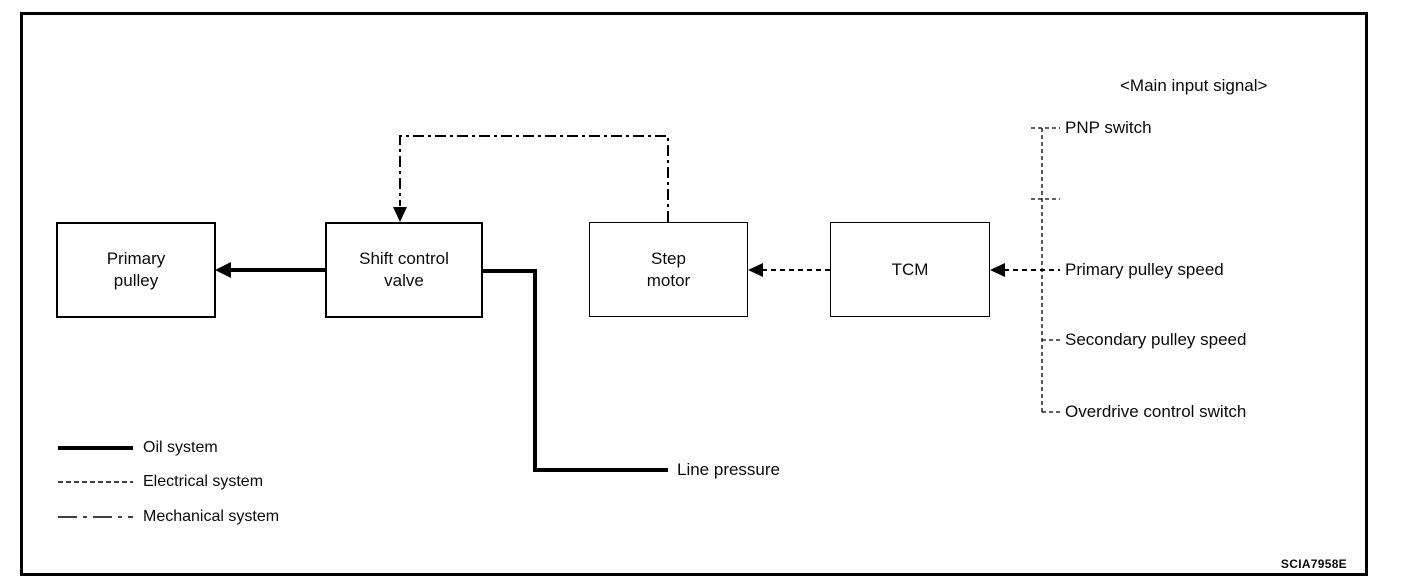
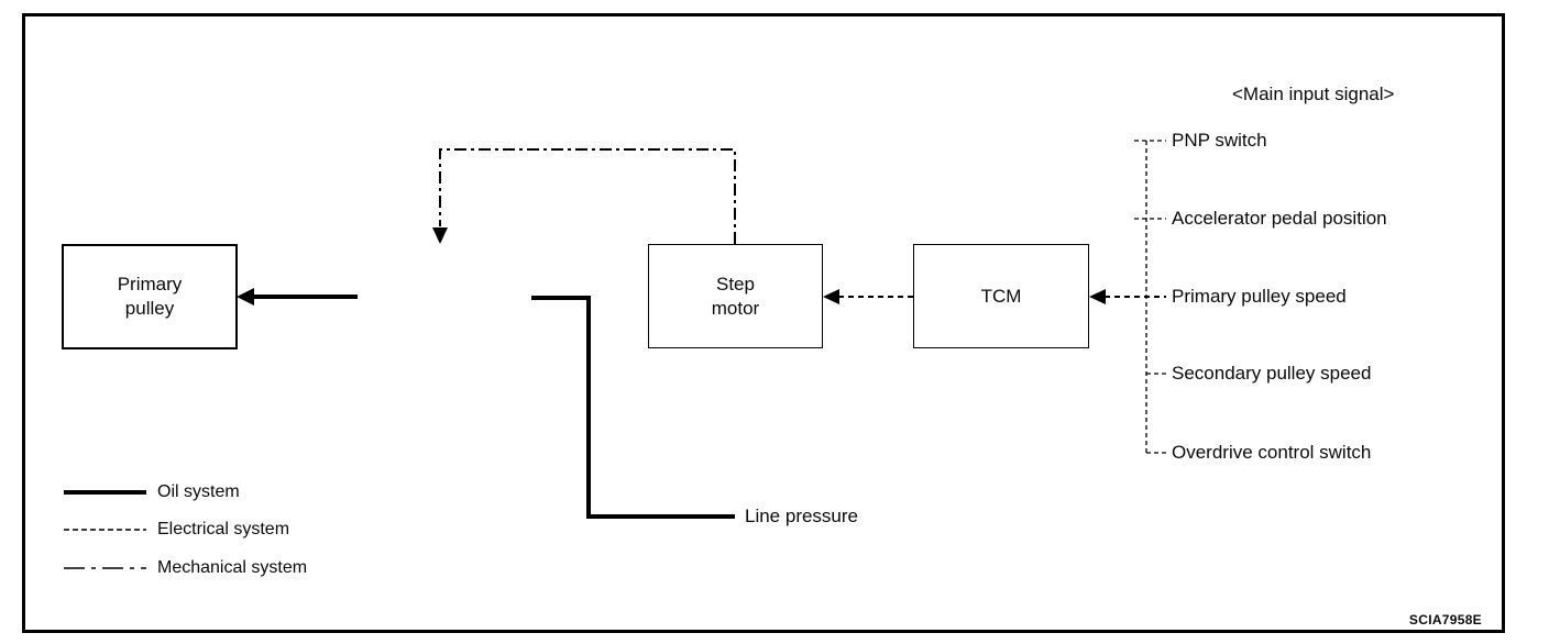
  Primary
  pulley
- Shift control
- valve
  Step
  motor
  TCM
  <Main input signal>
  PNP switch
+ Accelerator pedal position
  Primary pulley speed
  Secondary pulley speed
  Overdrive control switch
  Line pressure
  Oil system
  Electrical system
  Mechanical system
  SCIA7958E
